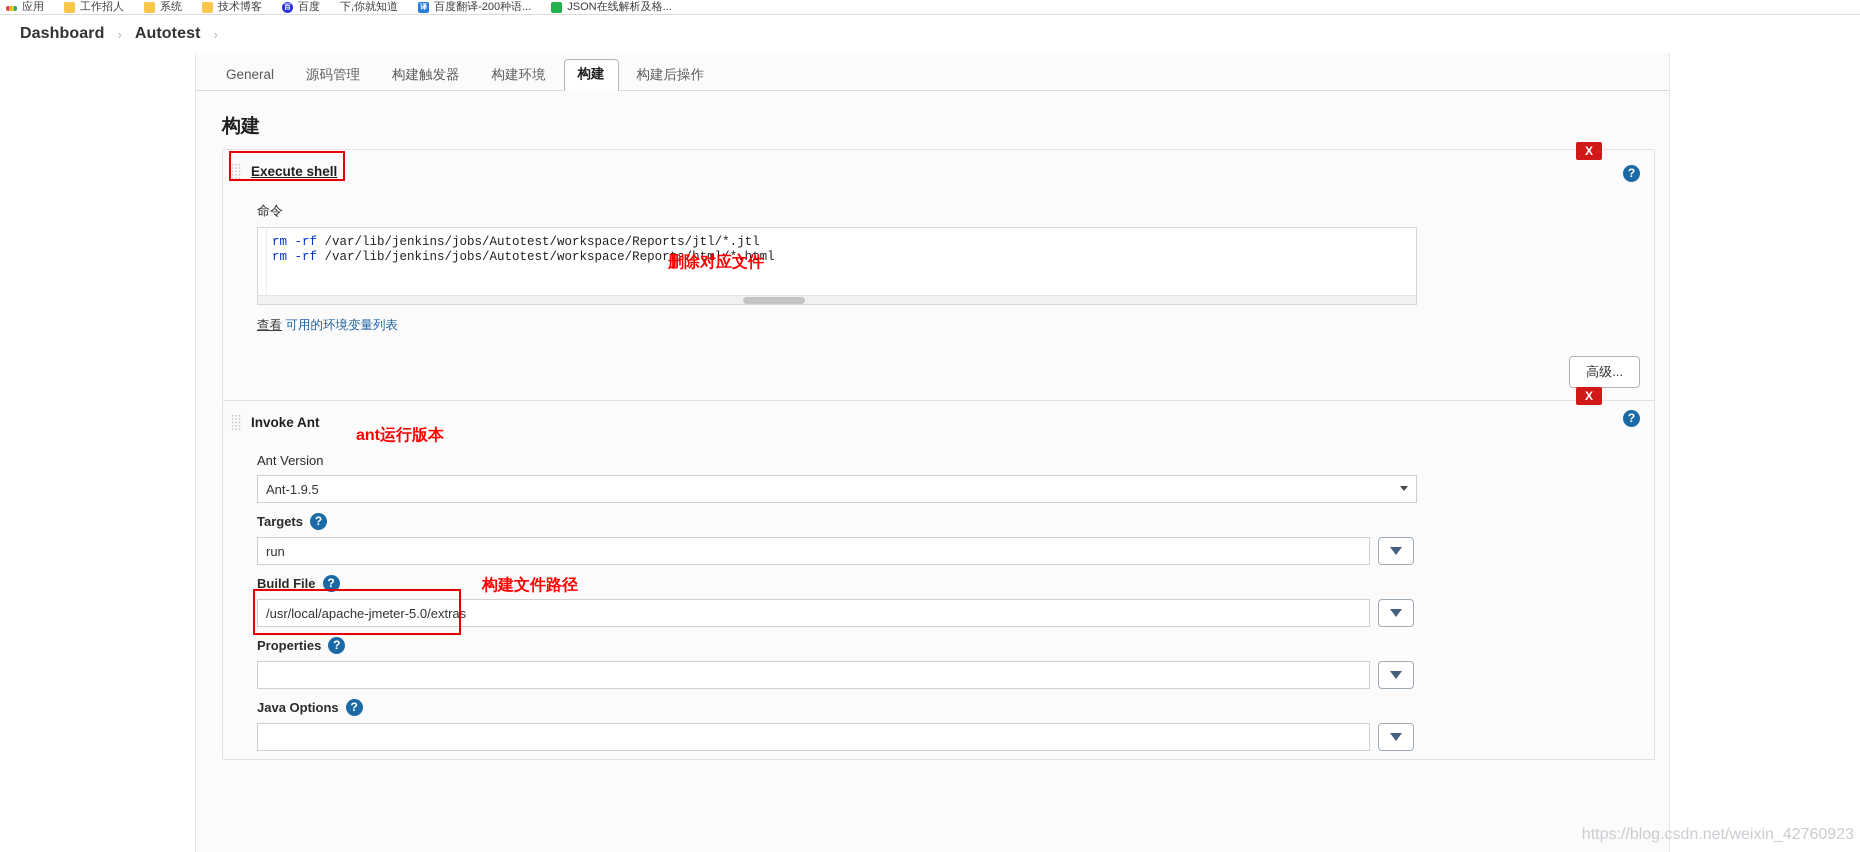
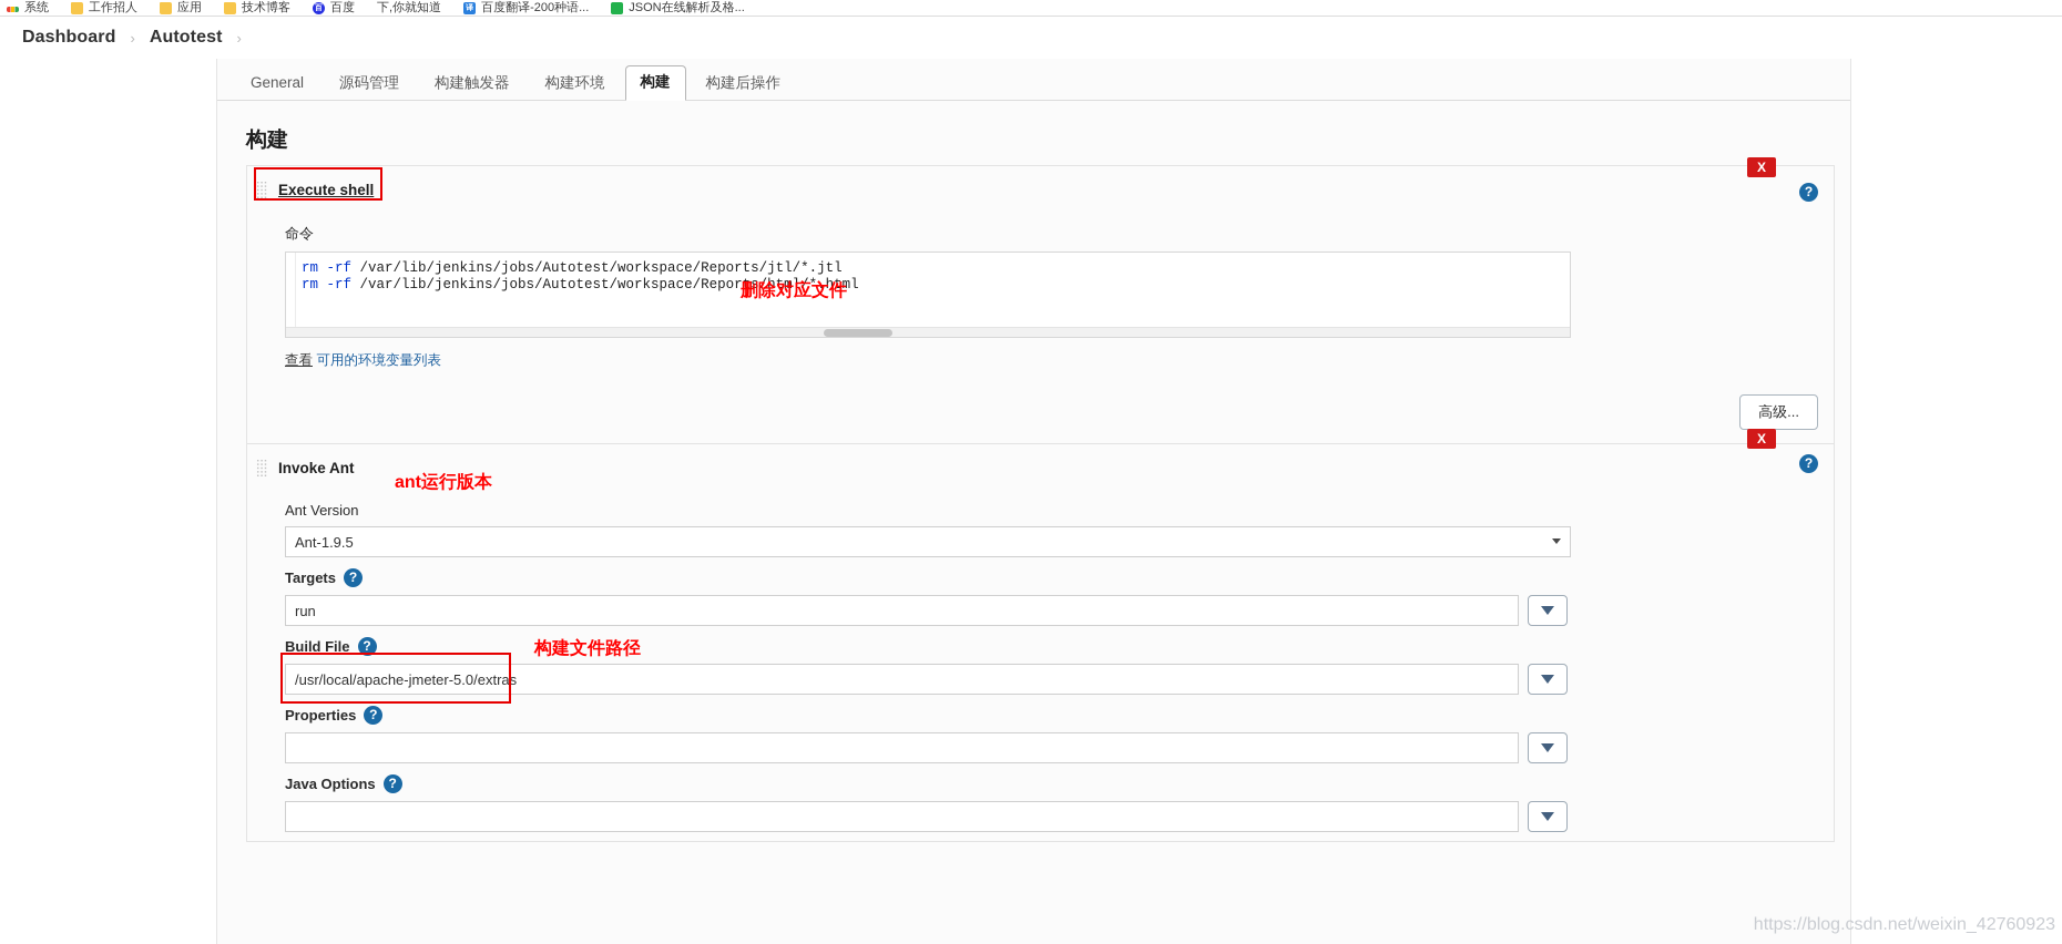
- 应用
+ 系统
  工作招人
- 系统
+ 应用
  技术博客
  百度
  下,你就知道
  百度翻译-200种语...
  JSON在线解析及格...
  Dashboard
  ›
  Autotest
  ›
  General
  源码管理
  构建触发器
  构建环境
  构建
  构建后操作
  构建
  Execute shell
  X
  ?
  命令
  rm -rf /var/lib/jenkins/jobs/Autotest/workspace/Reports/jtl/*.jtl rm -rf /var/lib/jenkins/jobs/Autotest/workspace/Reports/html/*.html
  查看 可用的环境变量列表
  高级...
  Invoke Ant
  X
  ?
  Ant Version
  Ant-1.9.5
  Targets
  ?
  run
  Build File
  ?
  /usr/local/apache-jmeter-5.0/extras
  Properties
  ?
  Java Options
  ?
  删除对应文件
  ant运行版本
  构建文件路径
  https://blog.csdn.net/weixin_42760923
